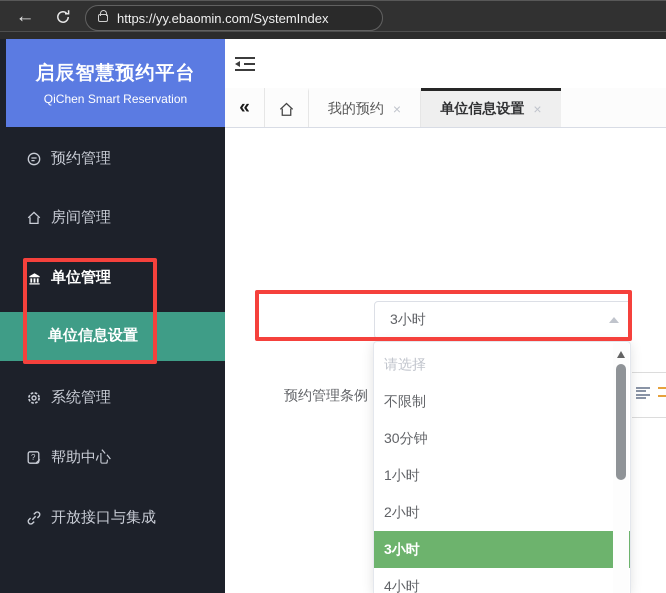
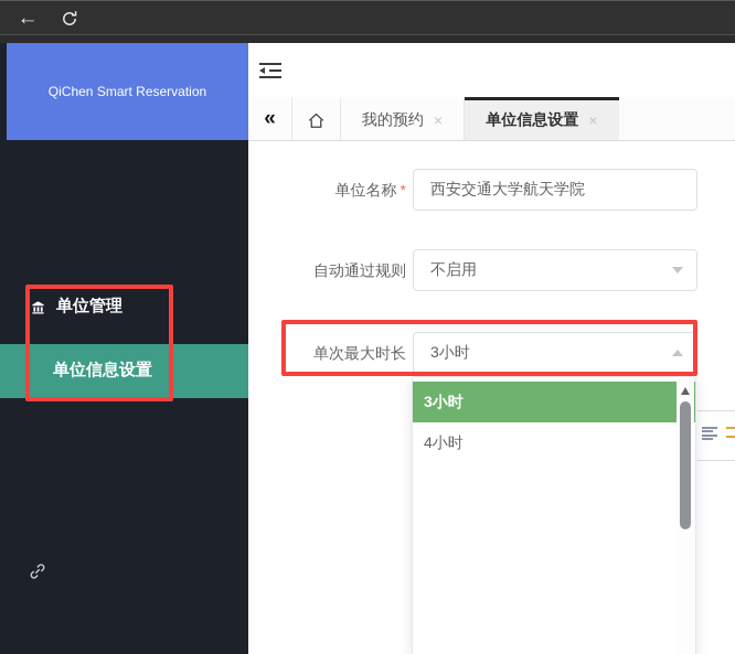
  ←
- https://yy.ebaomin.com/SystemIndex
- 启辰智慧预约平台
  QiChen Smart Reservation
- 预约管理
- 房间管理
  单位管理
  单位信息设置
- 系统管理
- ?
- 帮助中心
- 开放接口与集成
  «
  我的预约
  ×
  单位信息设置
  ×
+ 单位名称 *
+ 西安交通大学航天学院
+ 自动通过规则
+ 不启用
+ 单次最大时长
  3小时
- 预约管理条例
- 请选择
- 不限制
- 30分钟
- 1小时
- 2小时
  3小时
  4小时
